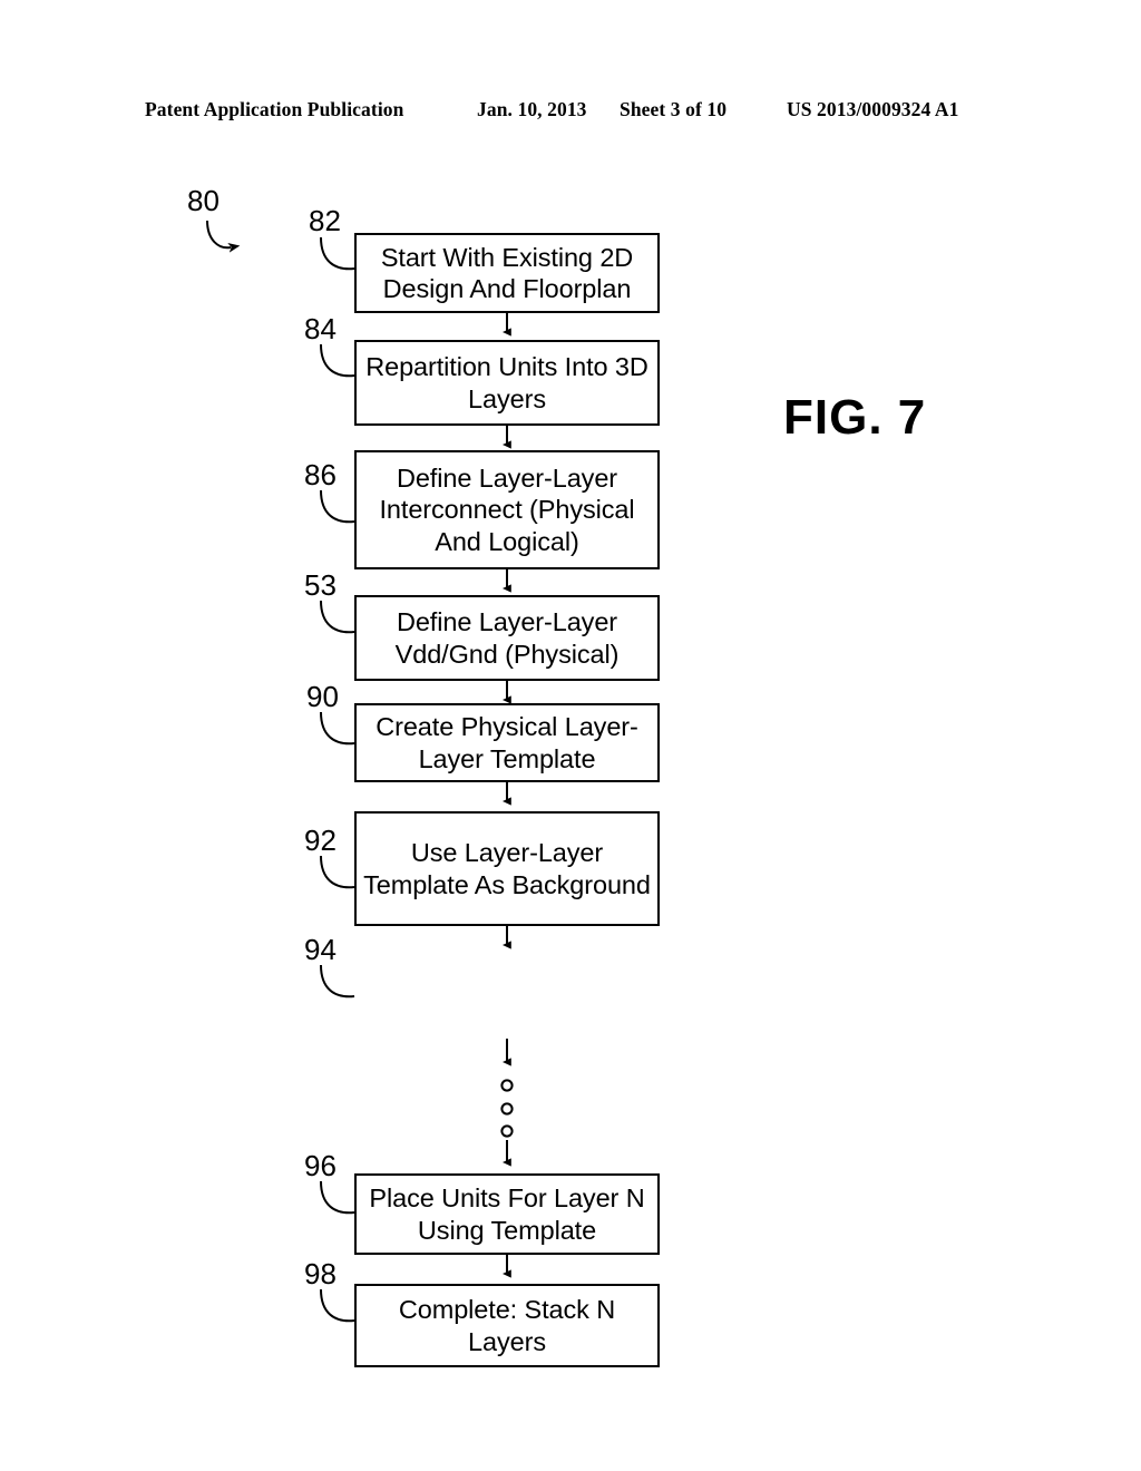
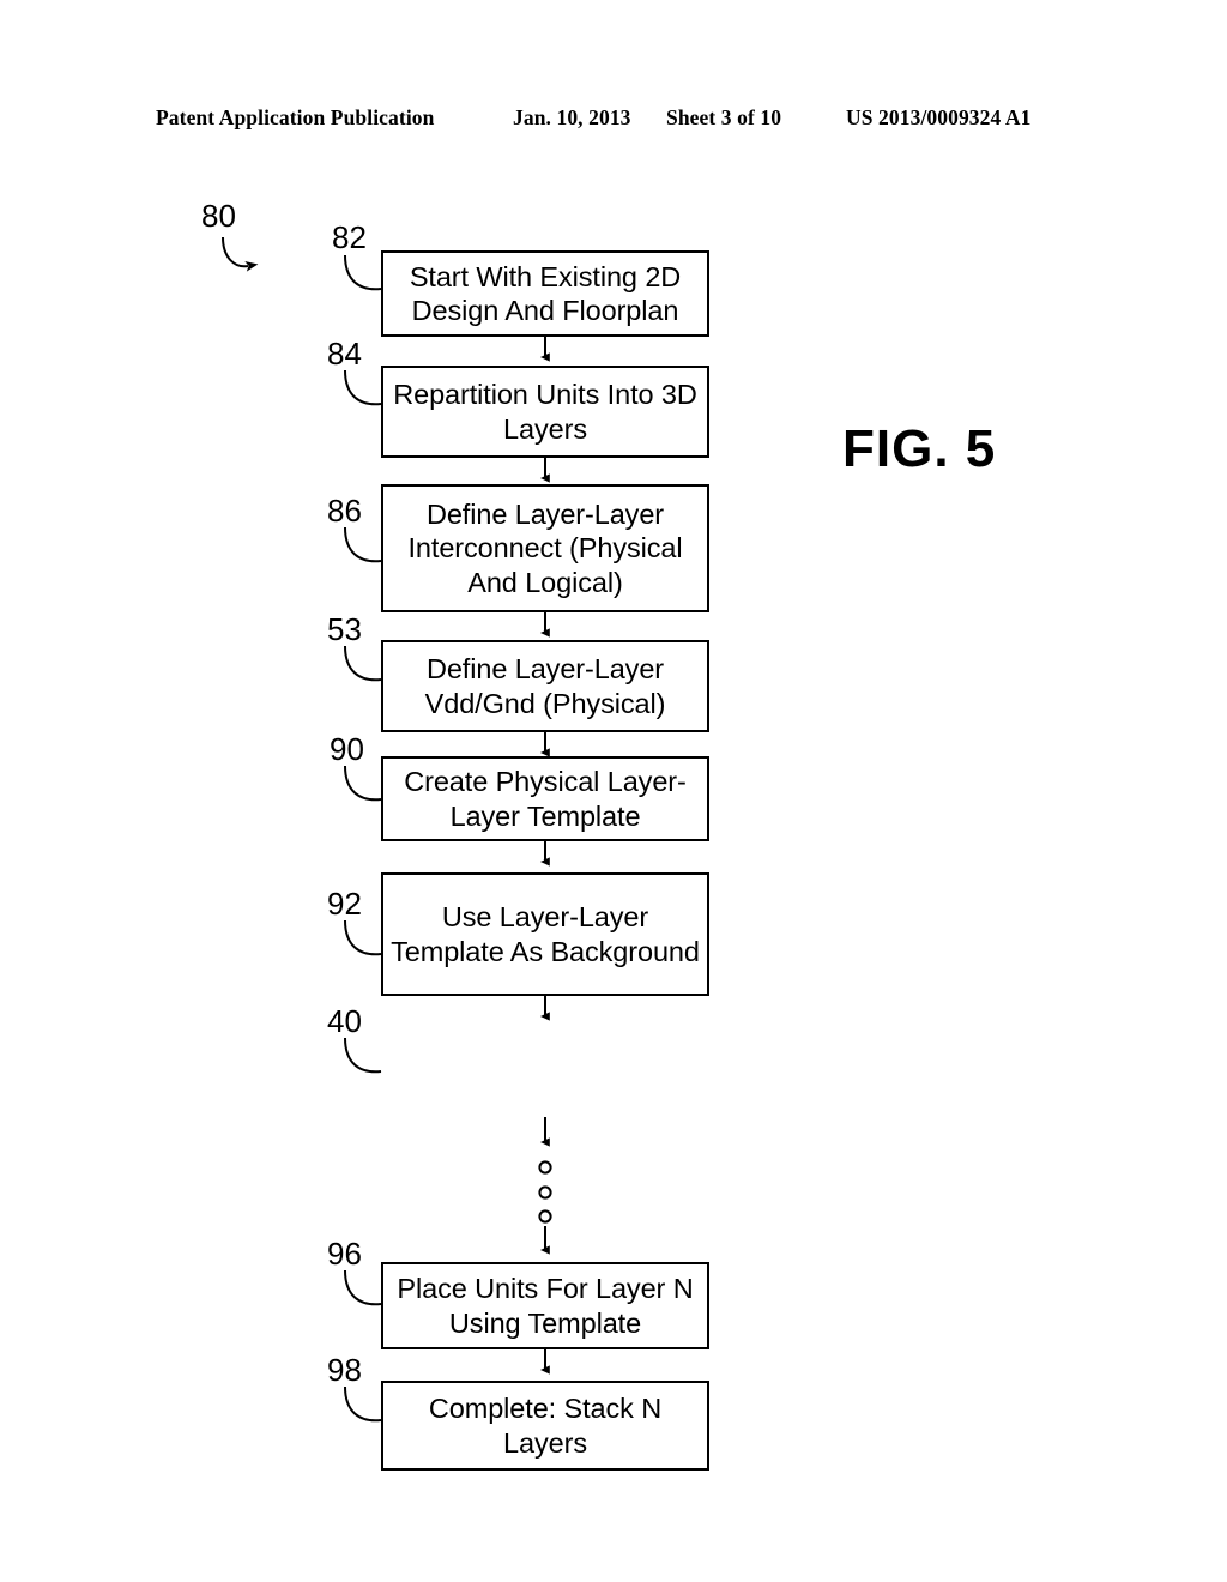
  Patent Application Publication
  Jan. 10, 2013
  Sheet 3 of 10
  US 2013/0009324 A1
- FIG. 7
+ FIG. 5
  80
  82
  84
  86
  53
  90
  92
- 94
+ 40
  96
  98
  Start With Existing 2D Design And Floorplan
  Repartition Units Into 3D Layers
  Define Layer-Layer Interconnect (Physical And Logical)
  Define Layer-Layer Vdd/Gnd (Physical)
  Create Physical Layer-Layer Template
  Use Layer-Layer Template As Background
  Place Units For Layer N Using Template
  Complete: Stack N Layers
